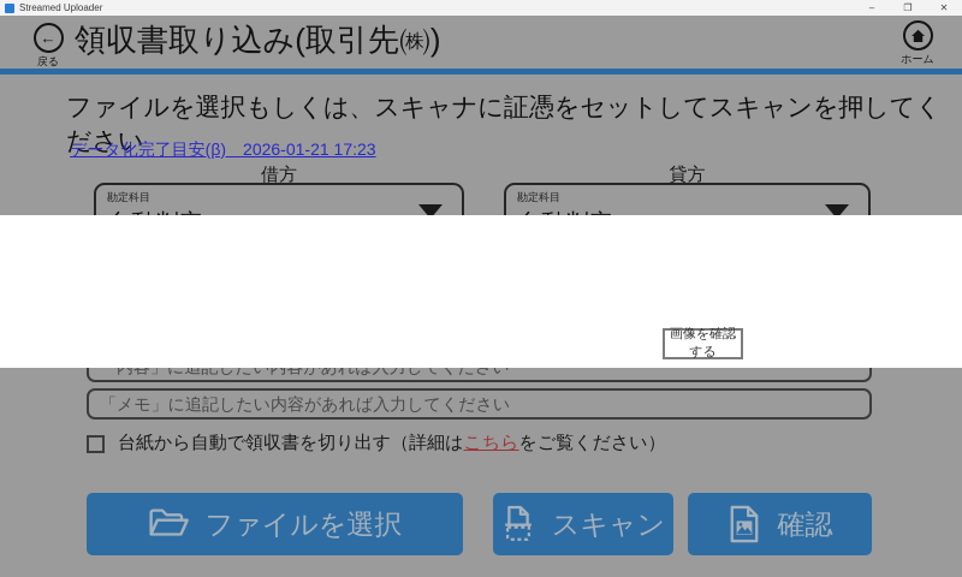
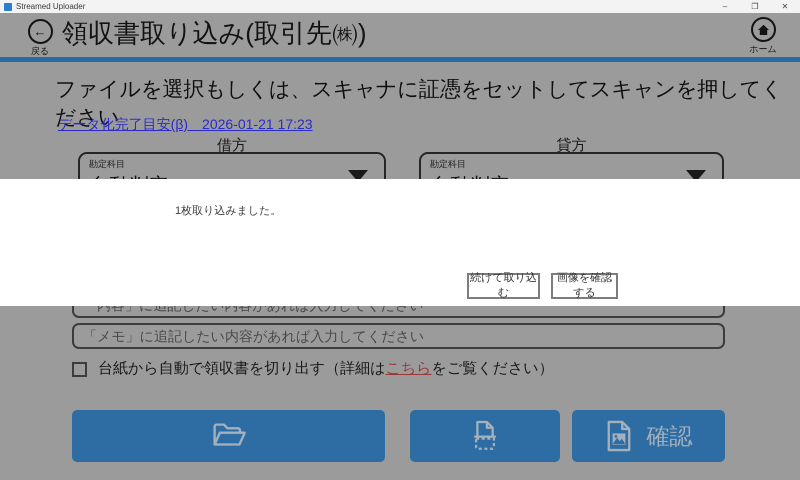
  Streamed Uploader
  –
  ❐
  ✕
  ←
  戻る
  領収書取り込み(取引先㈱)
  ホーム
  ファイルを選択もしくは、スキャナに証憑をセットしてスキャンを押してください
  データ化完了目安(β) 2026-01-21 17:23
  借方
  貸方
  勘定科目
  勘定科目
  「メモ」に追記したい内容があれば入力してください
  台紙から自動で領収書を切り出す（詳細はこちらをご覧ください）
- ファイルを選択
- スキャン
  確認
+ 1枚取り込みました。
+ 続けて取り込む
  画像を確認する
